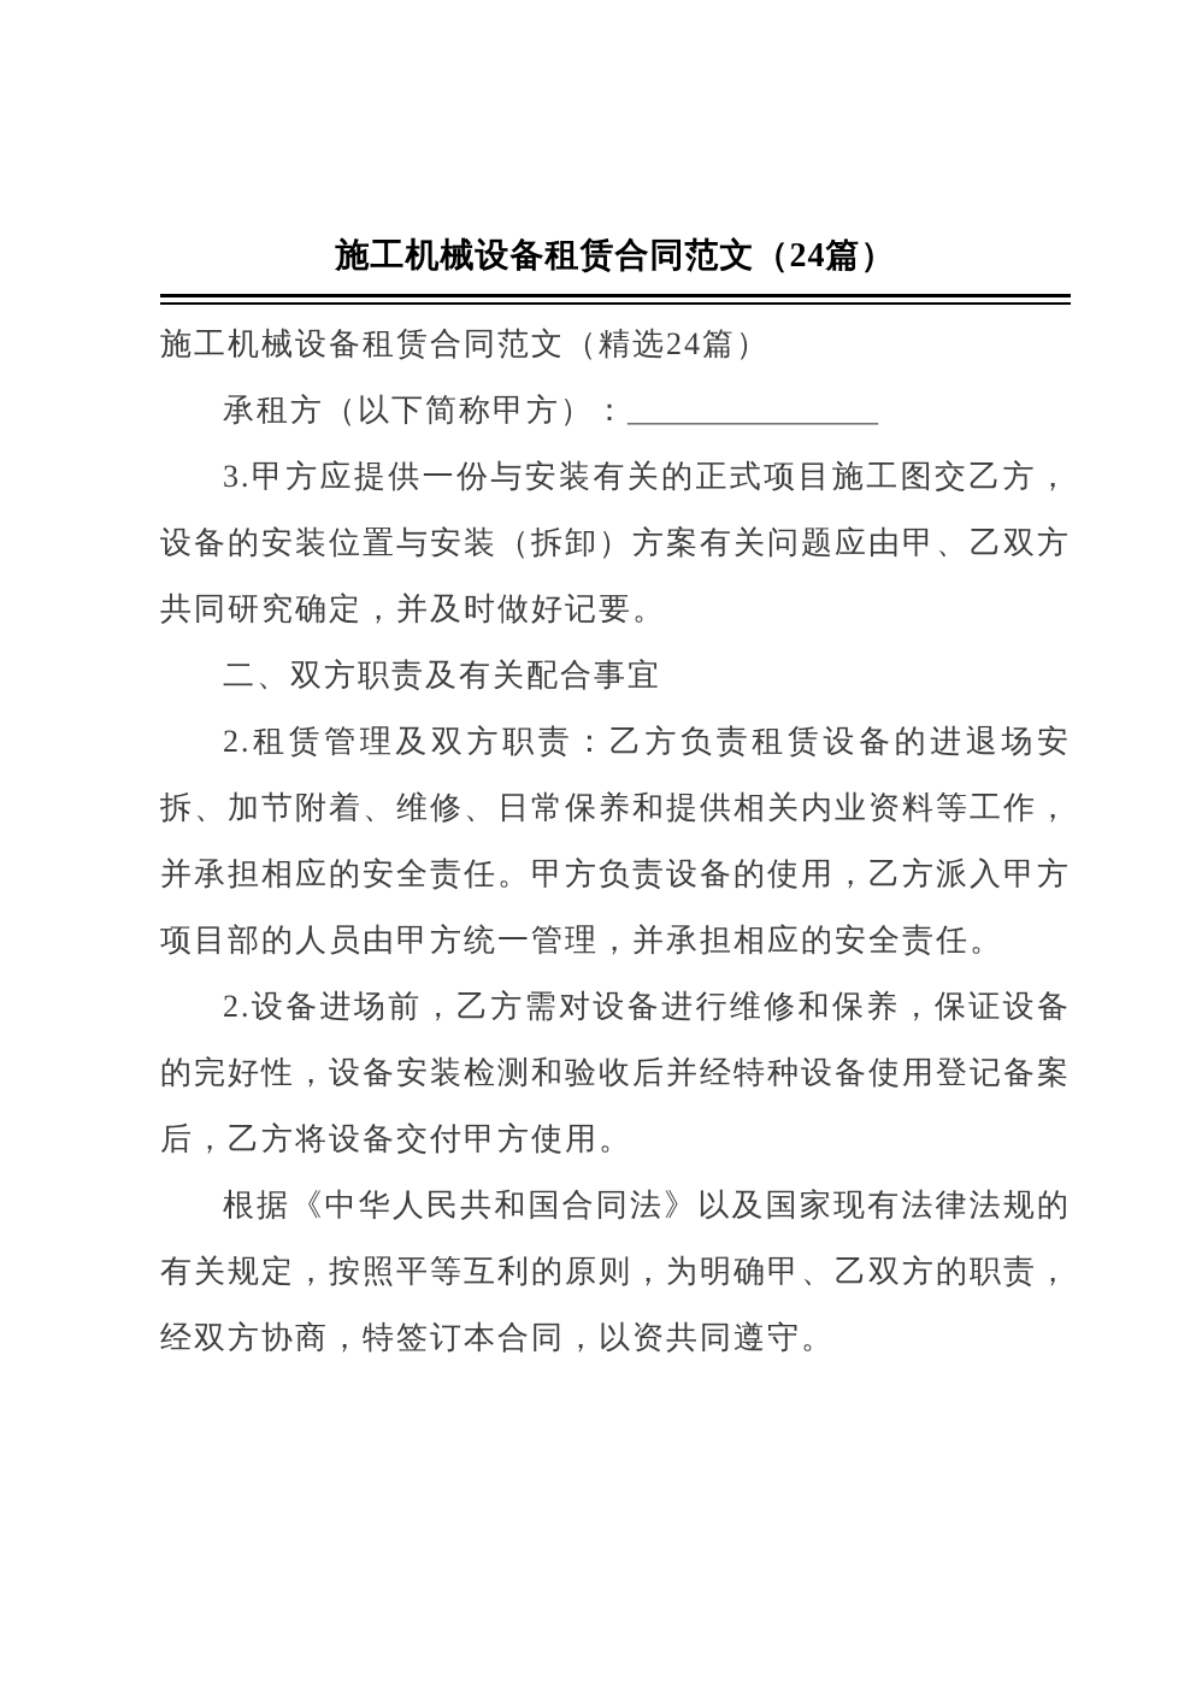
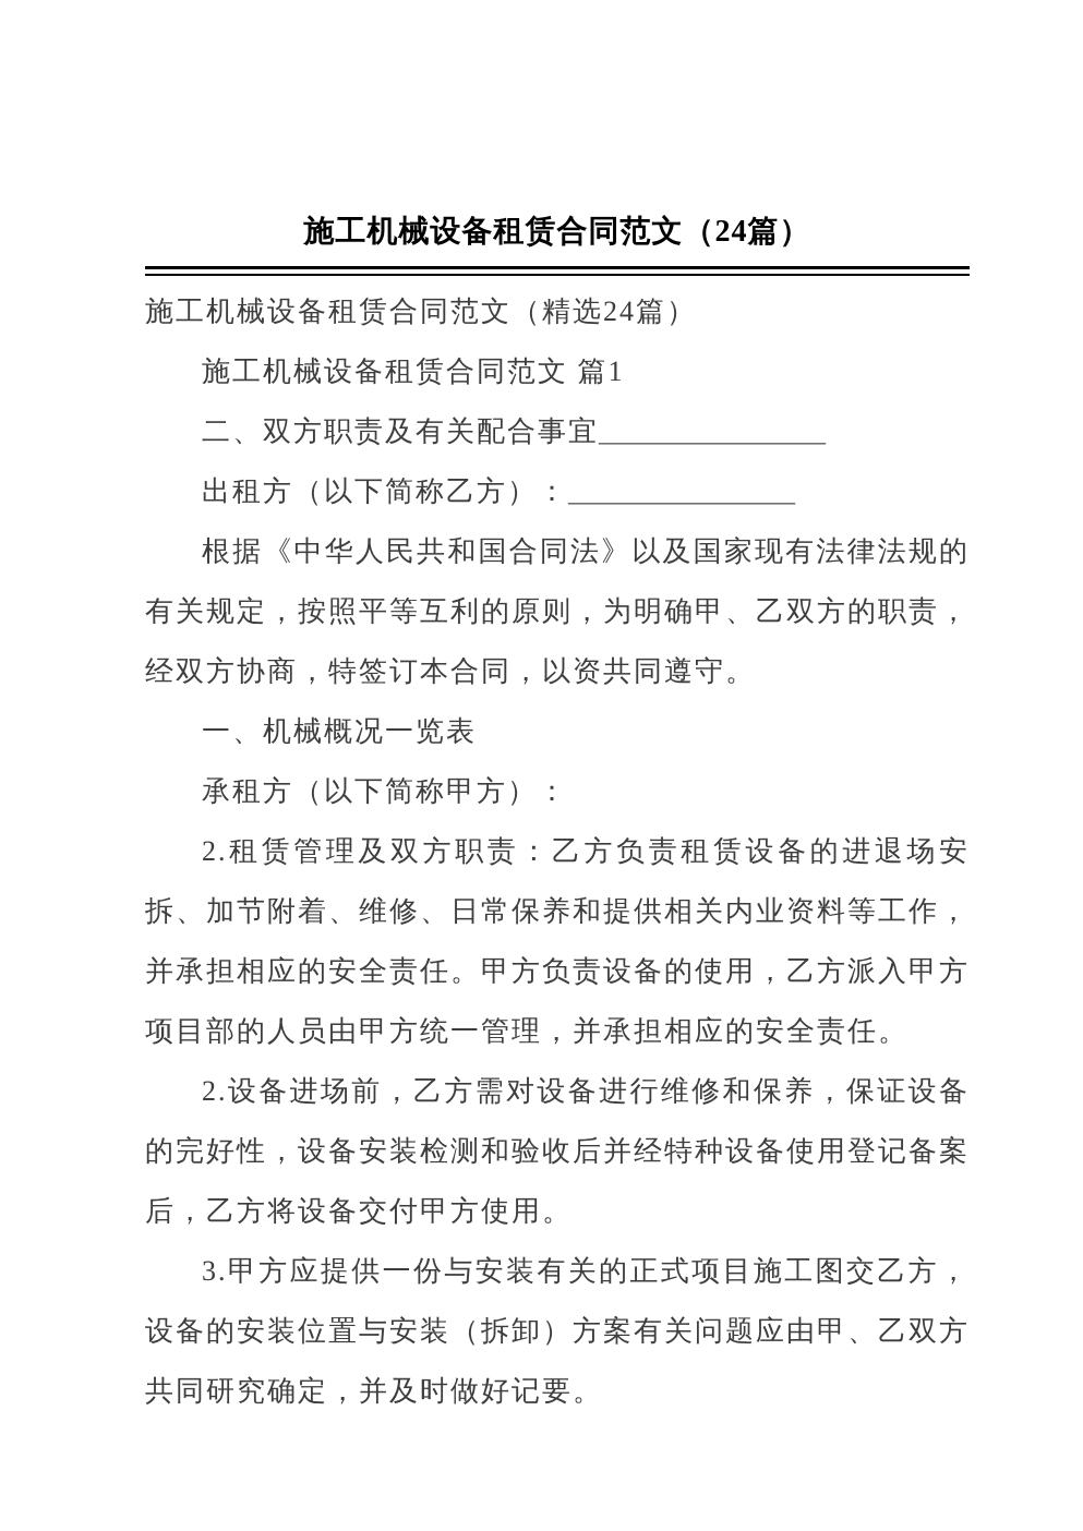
  施工机械设备租赁合同范文（24篇）
  施工机械设备租赁合同范文（精选24篇）
+ 施工机械设备租赁合同范文 篇1
- 承租方（以下简称甲方）：________________
+ 二、双方职责及有关配合事宜________________
+ 出租方（以下简称乙方）：________________
- 3.甲方应提供一份与安装有关的正式项目施工图交乙方，设备的安装位置与安装（拆卸）方案有关问题应由甲、乙双方共同研究确定，并及时做好记要。
+ 根据《中华人民共和国合同法》以及国家现有法律法规的有关规定，按照平等互利的原则，为明确甲、乙双方的职责，经双方协商，特签订本合同，以资共同遵守。
+ 一、机械概况一览表
- 二、双方职责及有关配合事宜
+ 承租方（以下简称甲方）：
  2.租赁管理及双方职责：乙方负责租赁设备的进退场安拆、加节附着、维修、日常保养和提供相关内业资料等工作，并承担相应的安全责任。甲方负责设备的使用，乙方派入甲方项目部的人员由甲方统一管理，并承担相应的安全责任。
  2.设备进场前，乙方需对设备进行维修和保养，保证设备的完好性，设备安装检测和验收后并经特种设备使用登记备案后，乙方将设备交付甲方使用。
- 根据《中华人民共和国合同法》以及国家现有法律法规的有关规定，按照平等互利的原则，为明确甲、乙双方的职责，经双方协商，特签订本合同，以资共同遵守。
+ 3.甲方应提供一份与安装有关的正式项目施工图交乙方，设备的安装位置与安装（拆卸）方案有关问题应由甲、乙双方共同研究确定，并及时做好记要。
